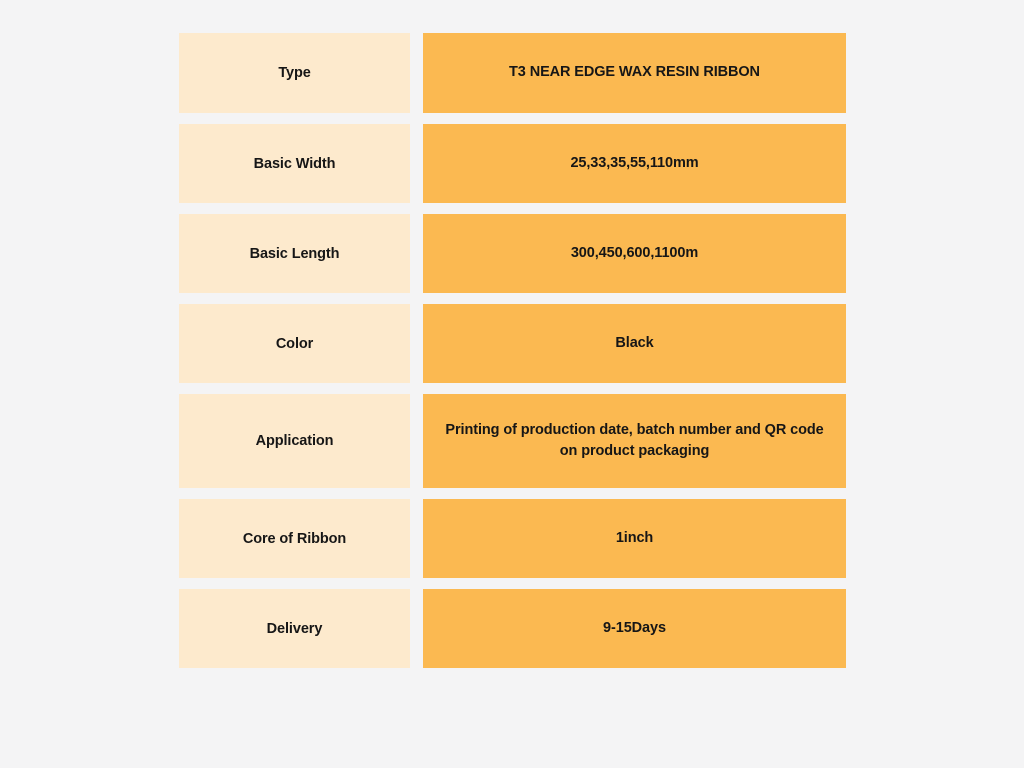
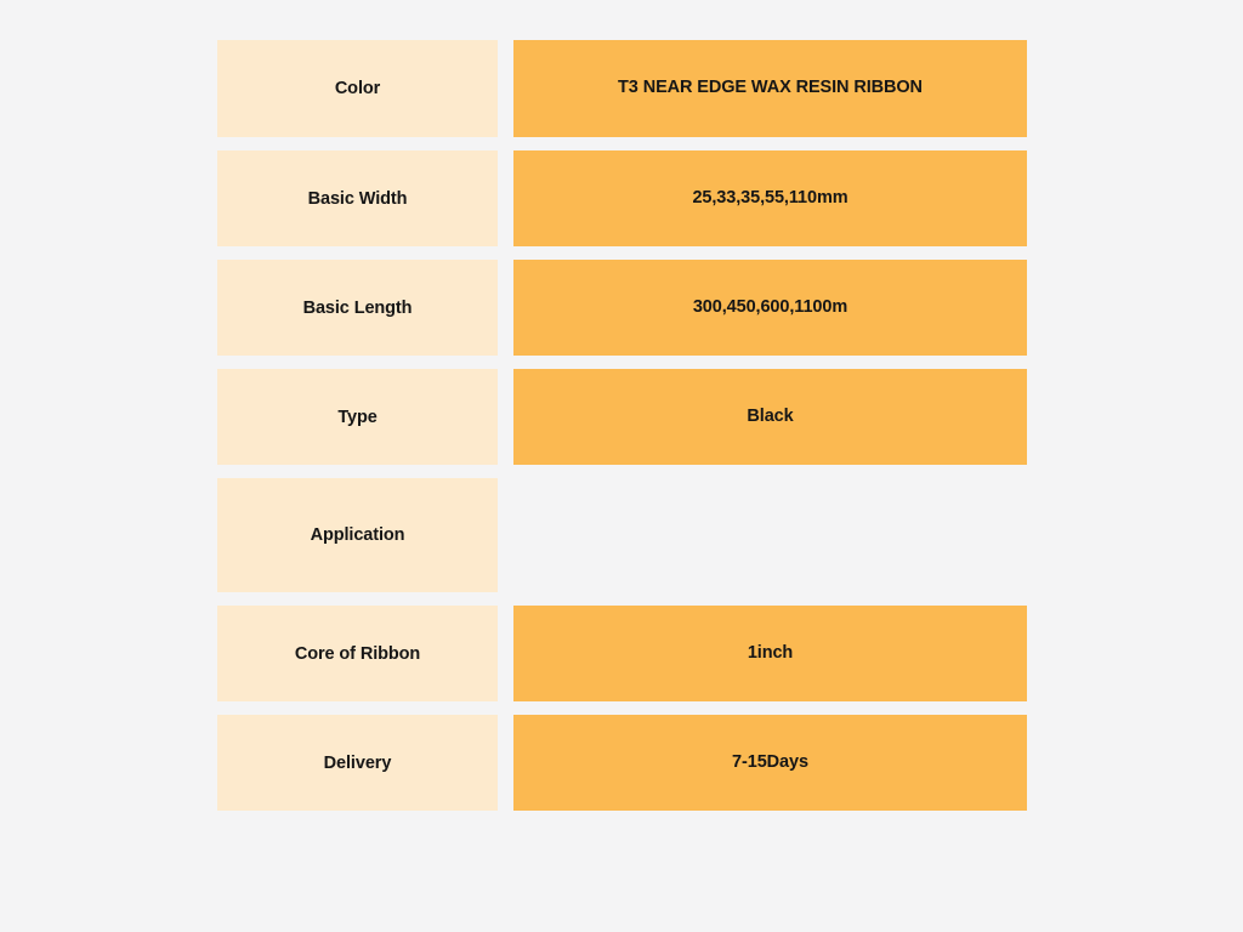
- Type
+ Color
  T3 NEAR EDGE WAX RESIN RIBBON
  Basic Width
  25,33,35,55,110mm
  Basic Length
  300,450,600,1100m
- Color
+ Type
  Black
  Application
- Printing of production date, batch number and QR code on product packaging
  Core of Ribbon
  1inch
  Delivery
- 9-15Days
+ 7-15Days
